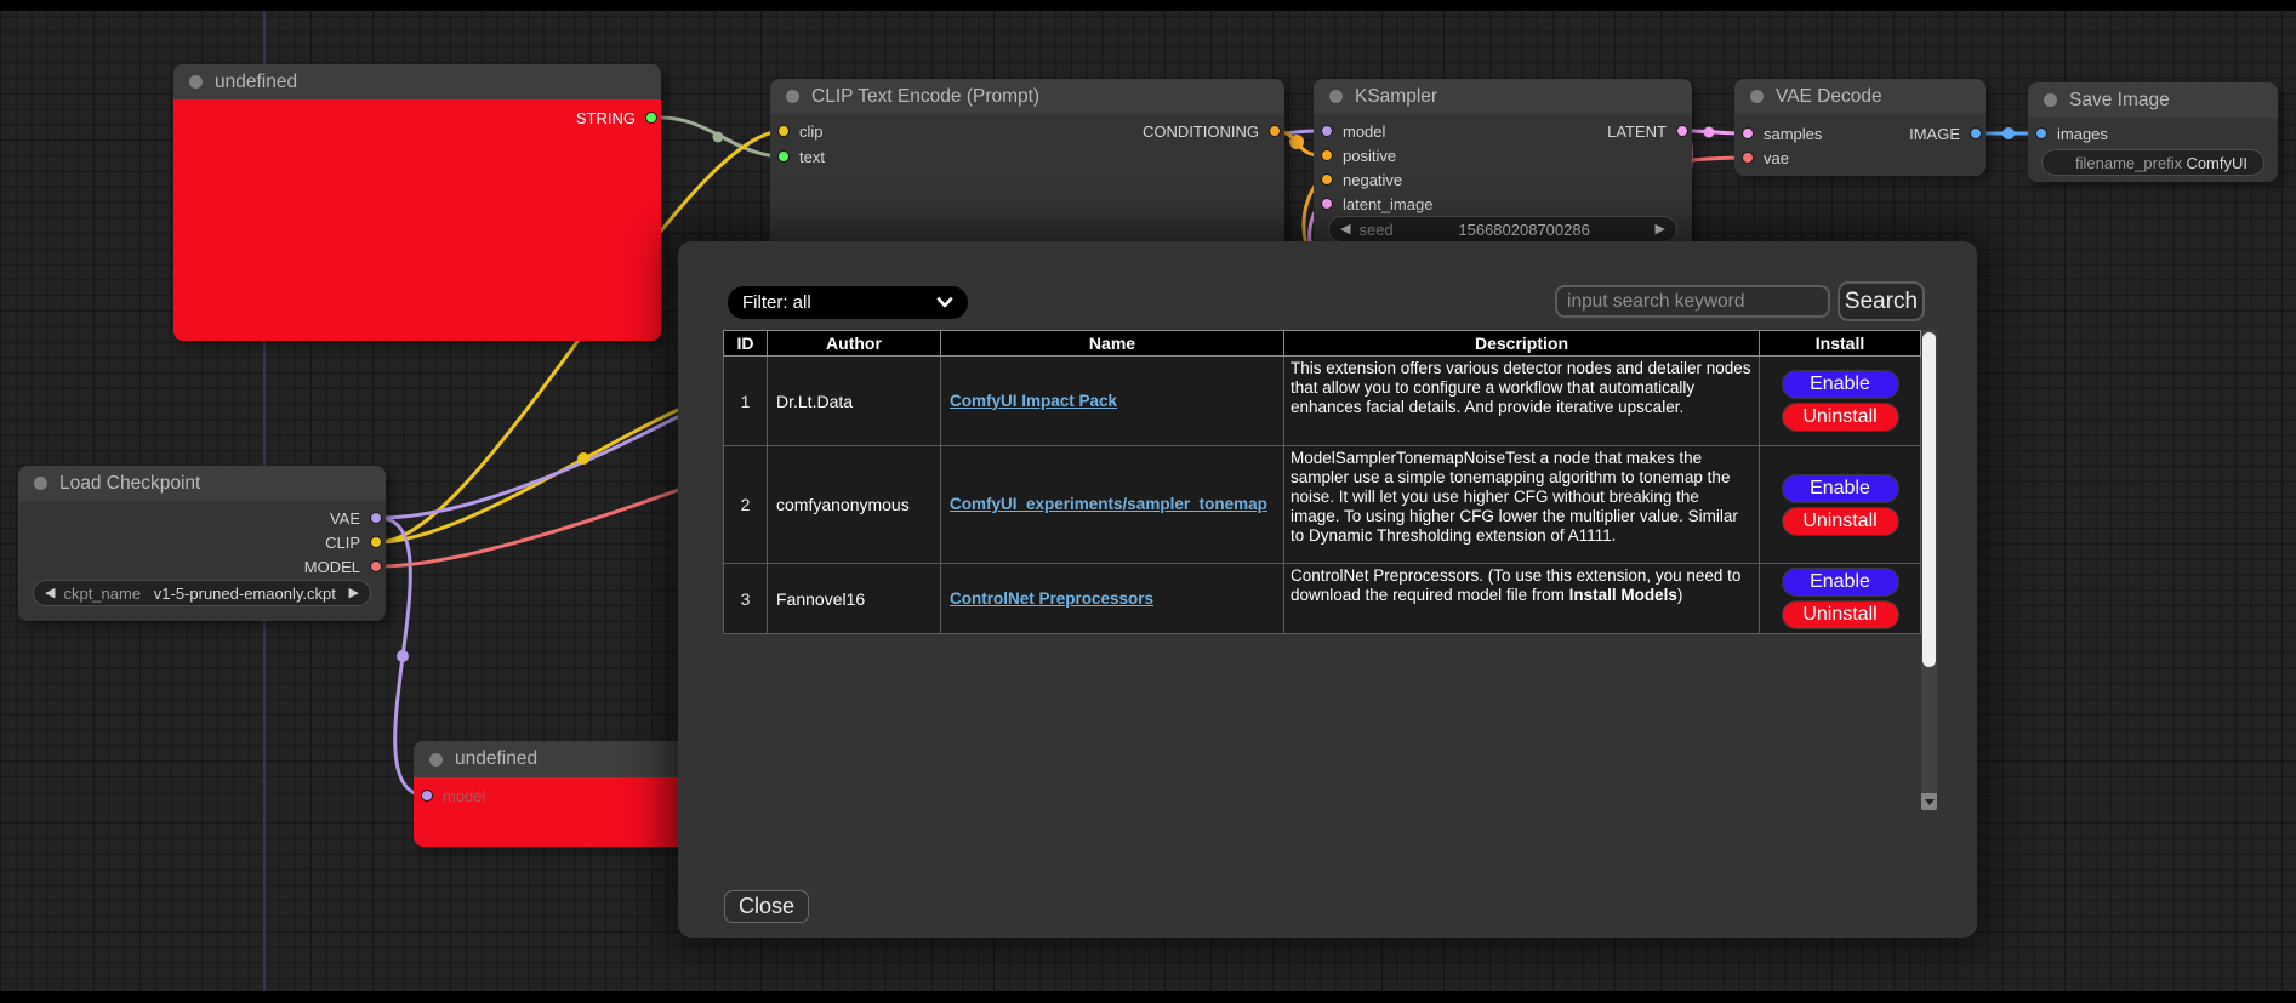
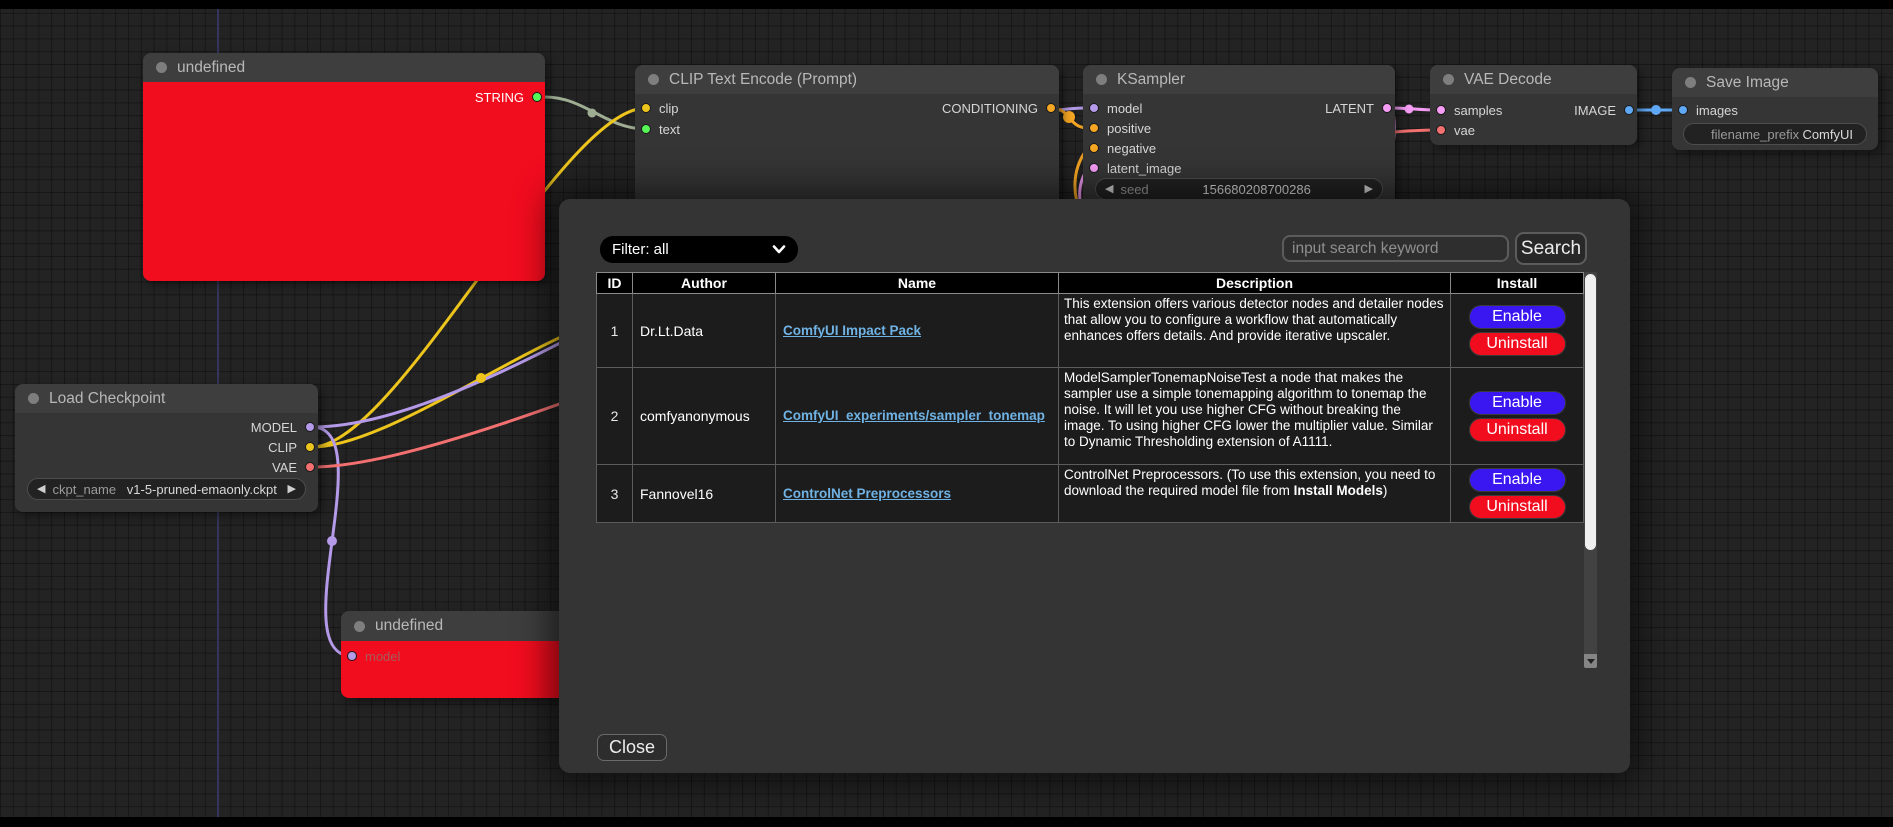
  undefined
  STRING
  CLIP Text Encode (Prompt)
  clip
  text
  CONDITIONING
  KSampler
  model
  positive
  negative
  latent_image
  LATENT
  ◀
  seed
  156680208700286
  ▶
  VAE Decode
  samples
  vae
  IMAGE
  Save Image
  images
  filename_prefix
  ComfyUI
  Load Checkpoint
- VAE
+ MODEL
  CLIP
- MODEL
+ VAE
  ◀
  ckpt_name
  v1-5-pruned-emaonly.ckpt
  ▶
  undefined
  model
  Filter: all
  input search keyword
  Search
  ID	Author	Name	Description	Install
- 1	Dr.Lt.Data	ComfyUI Impact Pack	This extension offers various detector nodes and detailer nodes that allow you to configure a workflow that automatically enhances facial details. And provide iterative upscaler.	EnableUninstall
+ 1	Dr.Lt.Data	ComfyUI Impact Pack	This extension offers various detector nodes and detailer nodes that allow you to configure a workflow that automatically enhances offers details. And provide iterative upscaler.	EnableUninstall
  2	comfyanonymous	ComfyUI_experiments/sampler_tonemap	ModelSamplerTonemapNoiseTest a node that makes the sampler use a simple tonemapping algorithm to tonemap the noise. It will let you use higher CFG without breaking the image. To using higher CFG lower the multiplier value. Similar to Dynamic Thresholding extension of A1111.	EnableUninstall
  3	Fannovel16	ControlNet Preprocessors	ControlNet Preprocessors. (To use this extension, you need to download the required model file from Install Models)	EnableUninstall
  Close
